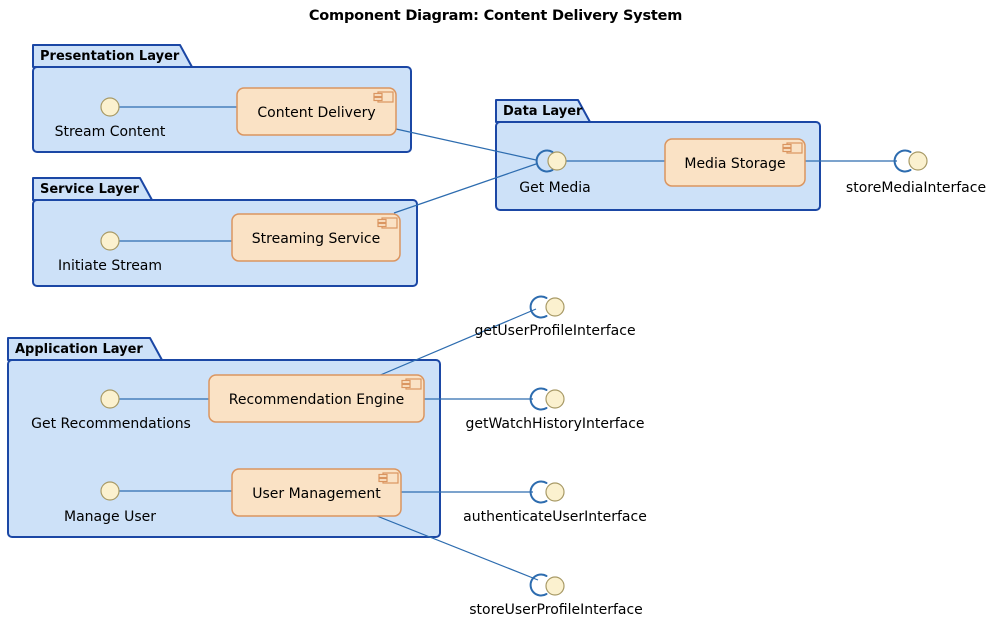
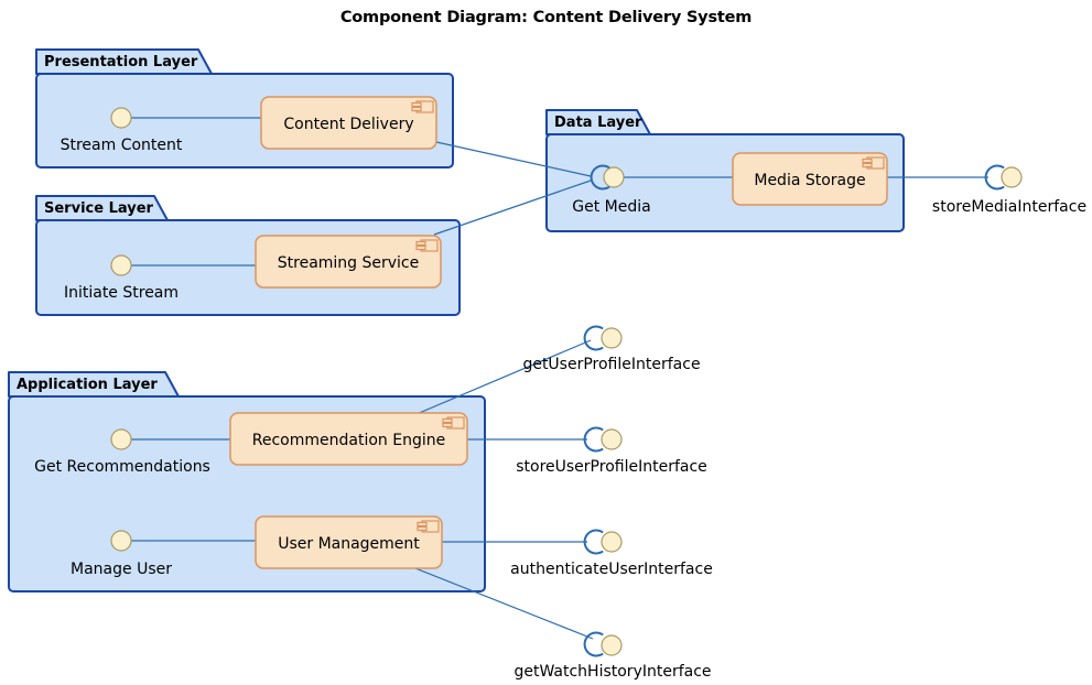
  Component Diagram: Content Delivery System
  Presentation Layer
  Service Layer
  Data Layer
  Application Layer
  Content Delivery
  Streaming Service
  Media Storage
  Recommendation Engine
  User Management
  Stream Content
  Initiate Stream
  Get Media
  Get Recommendations
  Manage User
  storeMediaInterface
  getUserProfileInterface
- getWatchHistoryInterface
+ storeUserProfileInterface
  authenticateUserInterface
- storeUserProfileInterface
+ getWatchHistoryInterface
